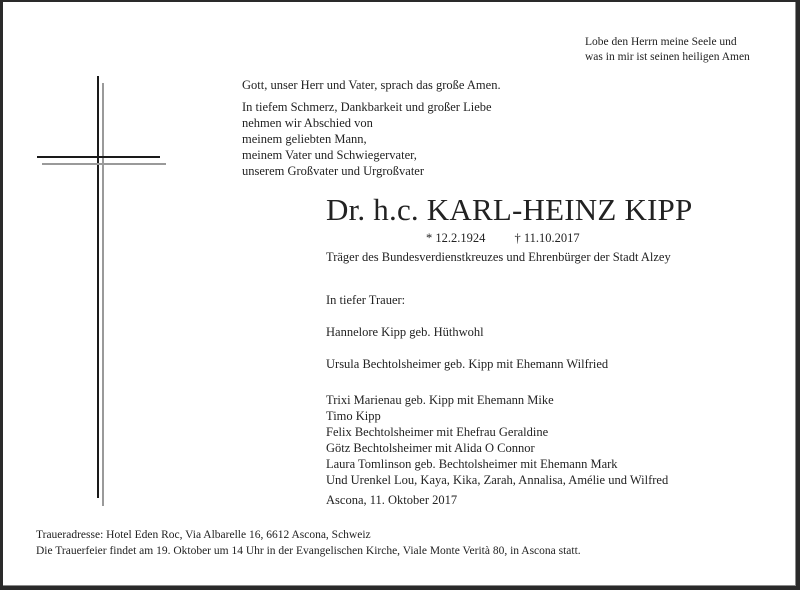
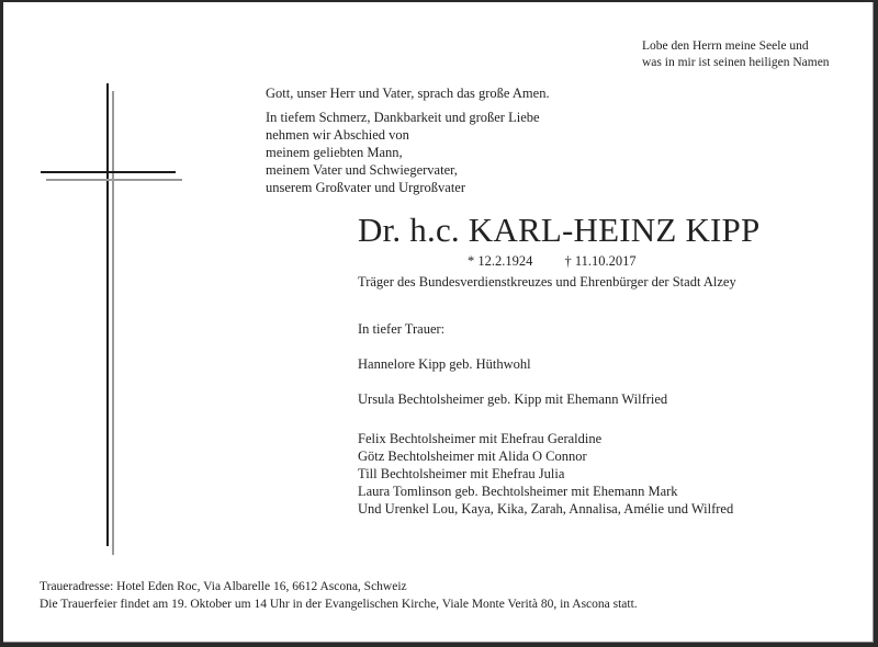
  Lobe den Herrn meine Seele und
- was in mir ist seinen heiligen Amen
+ was in mir ist seinen heiligen Namen
  Gott, unser Herr und Vater, sprach das große Amen.
  In tiefem Schmerz, Dankbarkeit und großer Liebe
  nehmen wir Abschied von
  meinem geliebten Mann,
  meinem Vater und Schwiegervater,
  unserem Großvater und Urgroßvater
  Dr. h.c. KARL-HEINZ KIPP
  * 12.2.1924 † 11.10.2017
  Träger des Bundesverdienstkreuzes und Ehrenbürger der Stadt Alzey
  In tiefer Trauer:
  Hannelore Kipp geb. Hüthwohl
  Ursula Bechtolsheimer geb. Kipp mit Ehemann Wilfried
- Trixi Marienau geb. Kipp mit Ehemann Mike
- Timo Kipp
  Felix Bechtolsheimer mit Ehefrau Geraldine
  Götz Bechtolsheimer mit Alida O Connor
+ Till Bechtolsheimer mit Ehefrau Julia
  Laura Tomlinson geb. Bechtolsheimer mit Ehemann Mark
  Und Urenkel Lou, Kaya, Kika, Zarah, Annalisa, Amélie und Wilfred
- Ascona, 11. Oktober 2017
  Traueradresse: Hotel Eden Roc, Via Albarelle 16, 6612 Ascona, Schweiz
  Die Trauerfeier findet am 19. Oktober um 14 Uhr in der Evangelischen Kirche, Viale Monte Verità 80, in Ascona statt.
